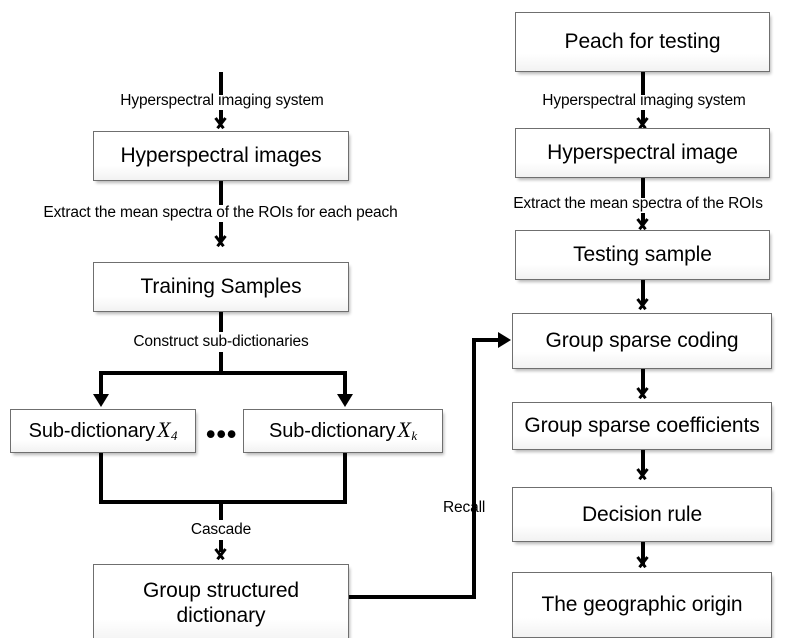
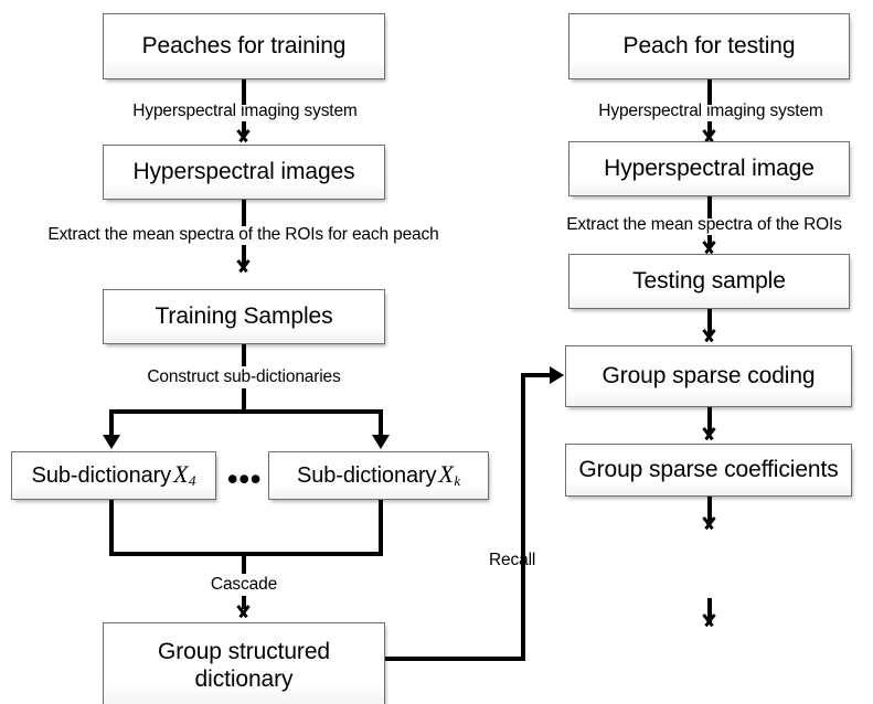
+ Peaches for training
  Hyperspectral imaging system
  Hyperspectral images
  Extract the mean spectra of the ROIs for each peach
  Training Samples
  Construct sub-dictionaries
  Sub-dictionary
  X4
  •••
  Sub-dictionary
  Xk
  Cascade
  Group structured
  dictionary
  Peach for testing
  Hyperspectral imaging system
  Hyperspectral image
  Extract the mean spectra of the ROIs
  Testing sample
  Group sparse coding
  Group sparse coefficients
- Decision rule
- The geographic origin
  Recall
